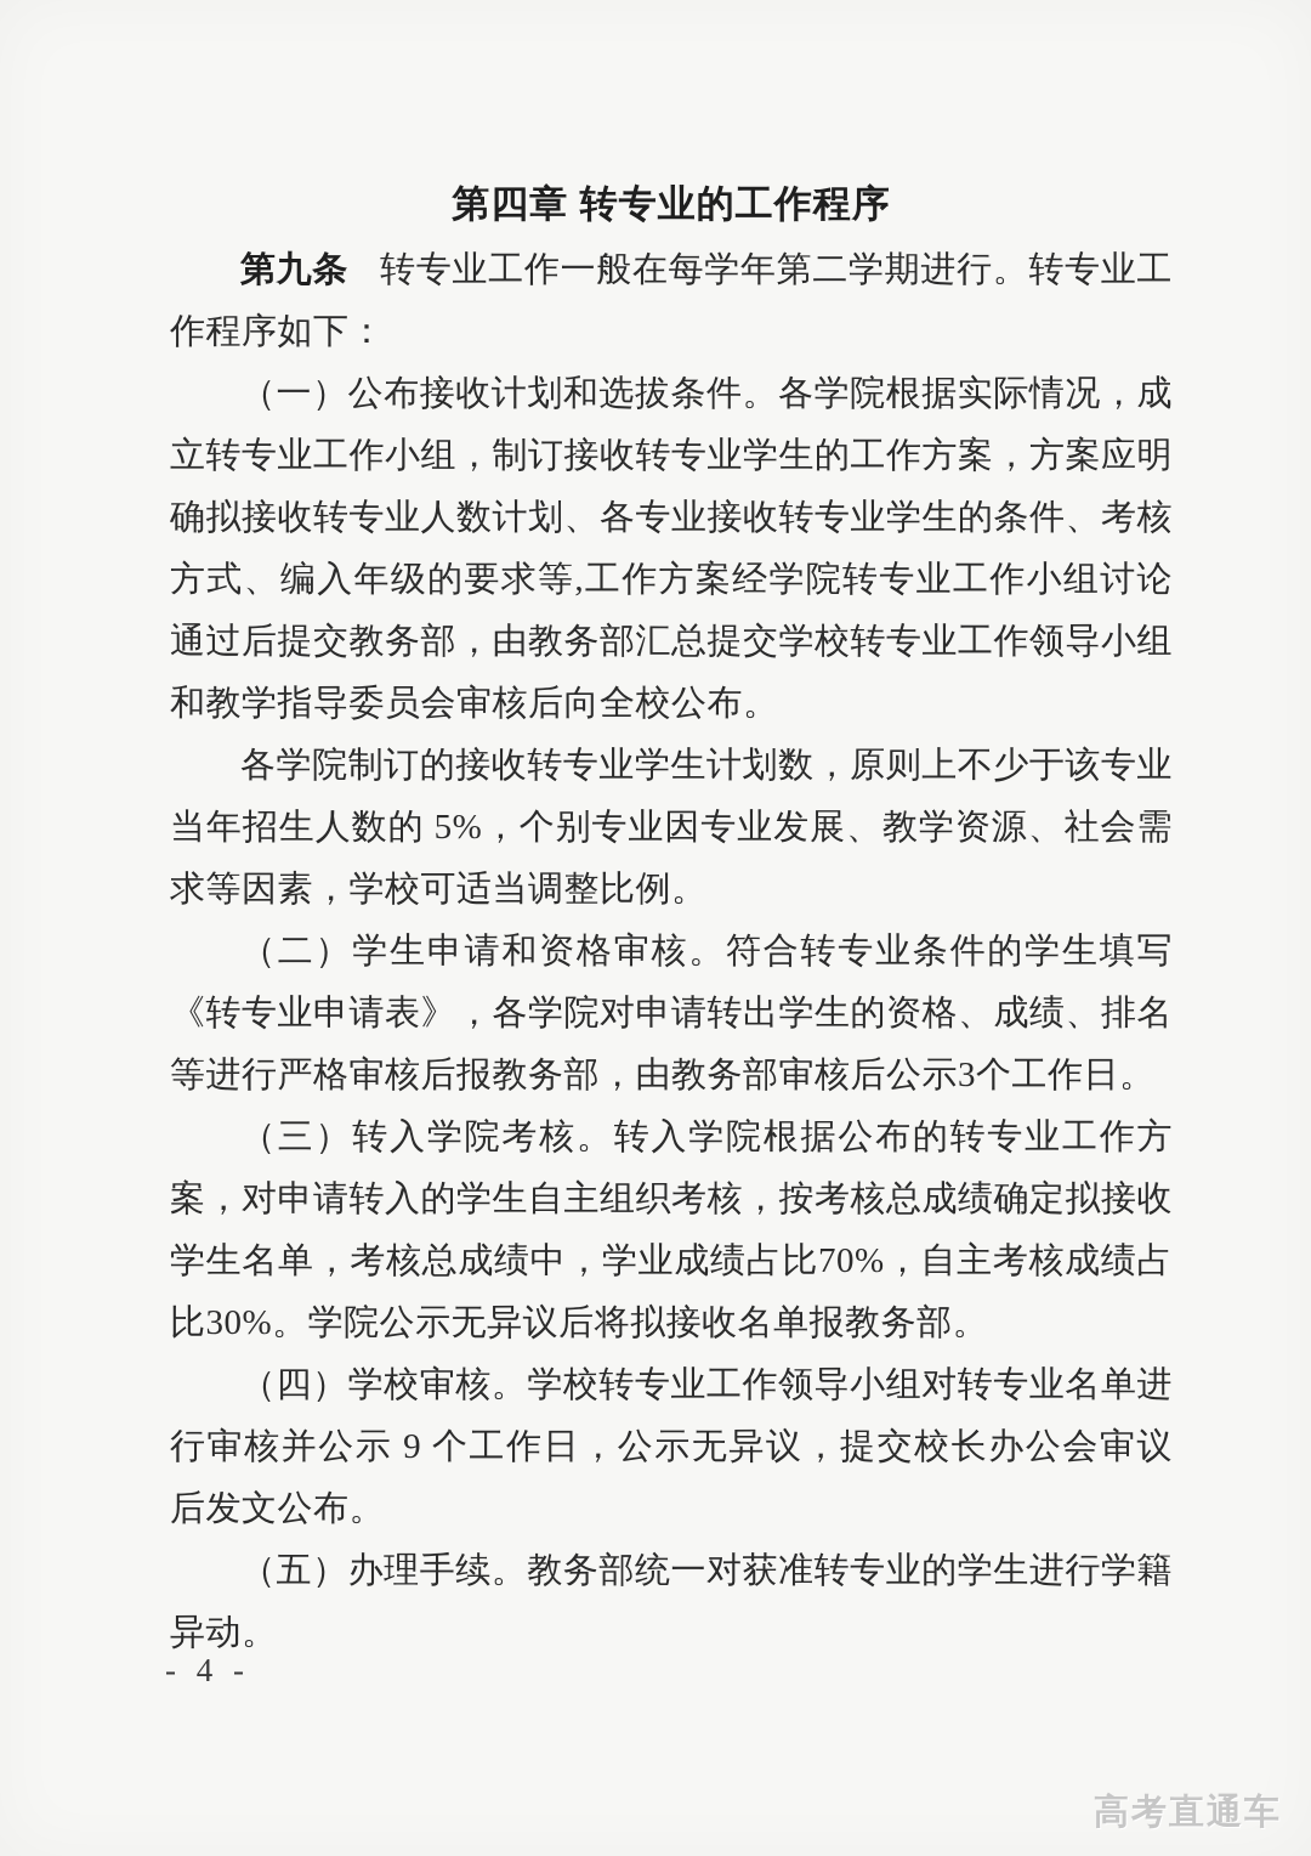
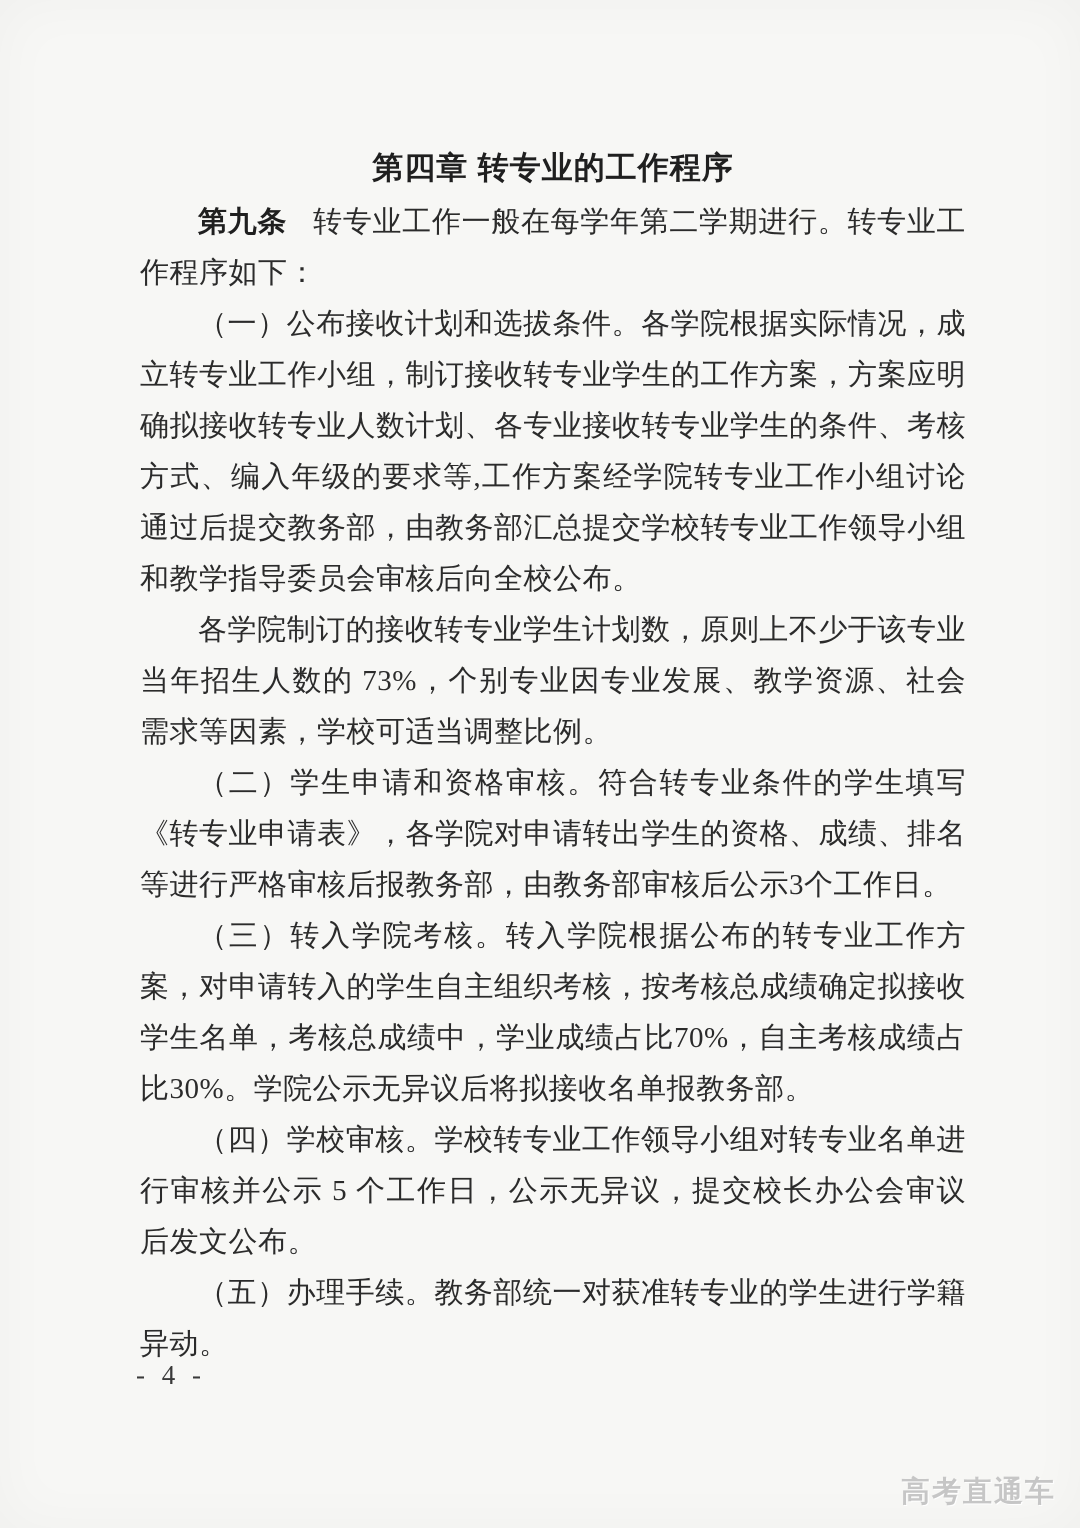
  第四章 转专业的工作程序
  第九条 转专业工作一般在每学年第二学期进行。转专业工作程序如下：
  （一）公布接收计划和选拔条件。各学院根据实际情况，成立转专业工作小组，制订接收转专业学生的工作方案，方案应明确拟接收转专业人数计划、各专业接收转专业学生的条件、考核方式、编入年级的要求等,工作方案经学院转专业工作小组讨论通过后提交教务部，由教务部汇总提交学校转专业工作领导小组和教学指导委员会审核后向全校公布。
- 各学院制订的接收转专业学生计划数，原则上不少于该专业当年招生人数的 5%，个别专业因专业发展、教学资源、社会需求等因素，学校可适当调整比例。
+ 各学院制订的接收转专业学生计划数，原则上不少于该专业当年招生人数的 73%，个别专业因专业发展、教学资源、社会需求等因素，学校可适当调整比例。
  （二）学生申请和资格审核。符合转专业条件的学生填写《转专业申请表》，各学院对申请转出学生的资格、成绩、排名等进行严格审核后报教务部，由教务部审核后公示3个工作日。
  （三）转入学院考核。转入学院根据公布的转专业工作方案，对申请转入的学生自主组织考核，按考核总成绩确定拟接收学生名单，考核总成绩中，学业成绩占比70%，自主考核成绩占比30%。学院公示无异议后将拟接收名单报教务部。
- （四）学校审核。学校转专业工作领导小组对转专业名单进行审核并公示 9 个工作日，公示无异议，提交校长办公会审议后发文公布。
+ （四）学校审核。学校转专业工作领导小组对转专业名单进行审核并公示 5 个工作日，公示无异议，提交校长办公会审议后发文公布。
  （五）办理手续。教务部统一对获准转专业的学生进行学籍异动。
  - 4 -
  高考直通车
